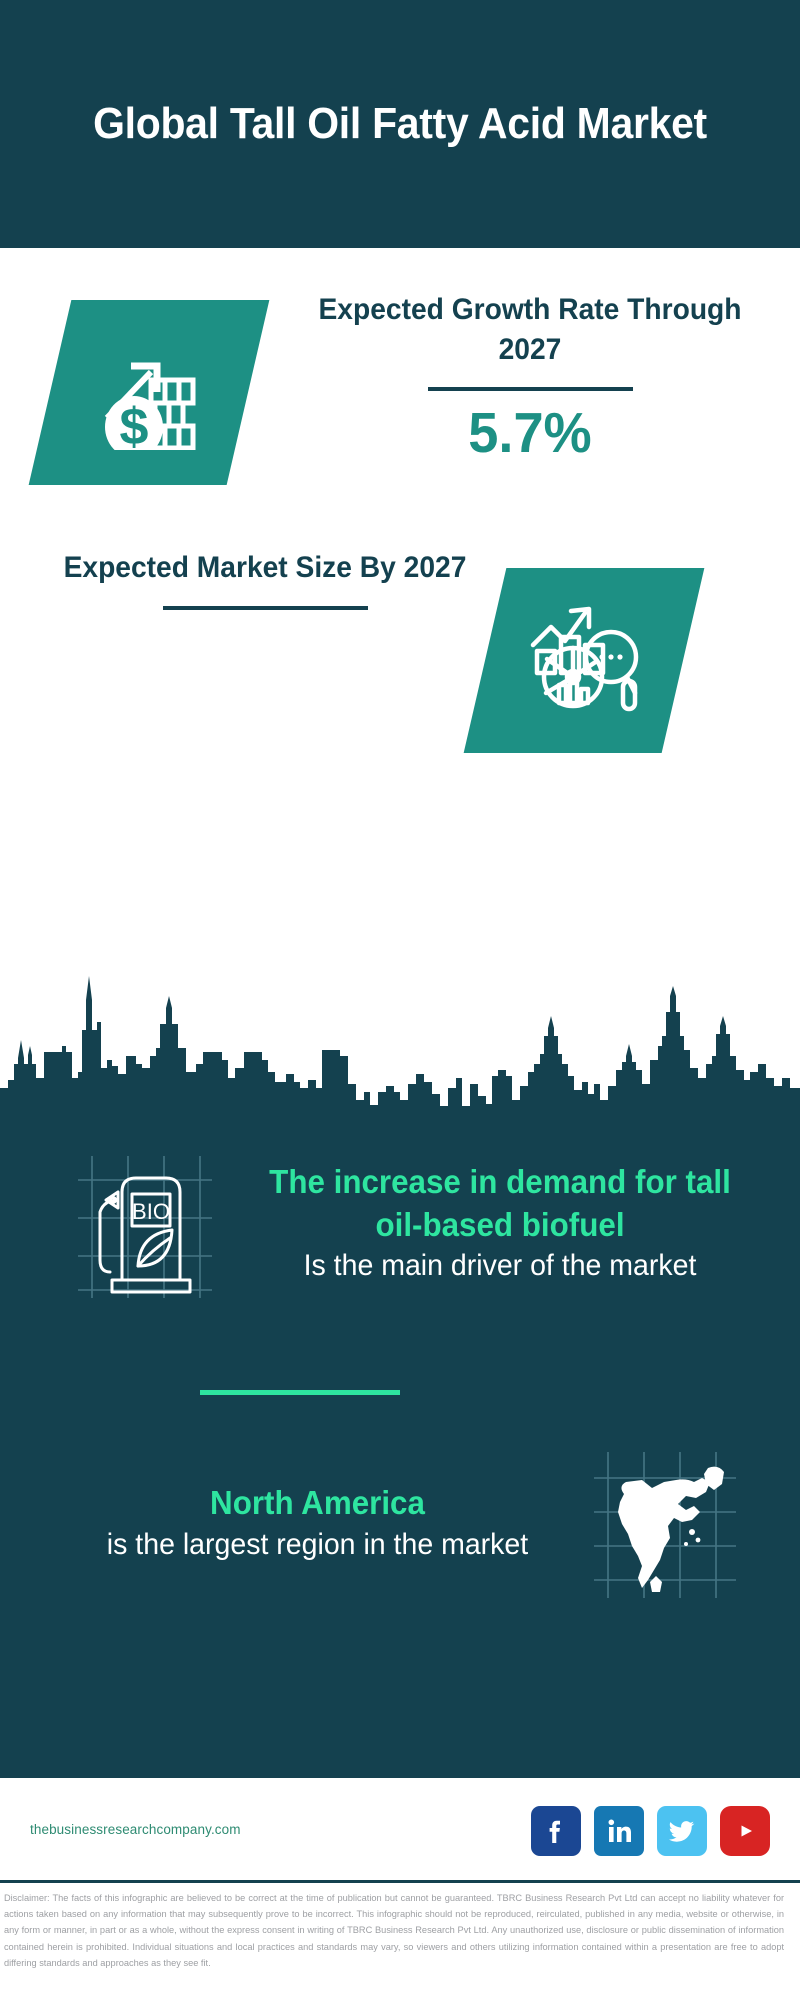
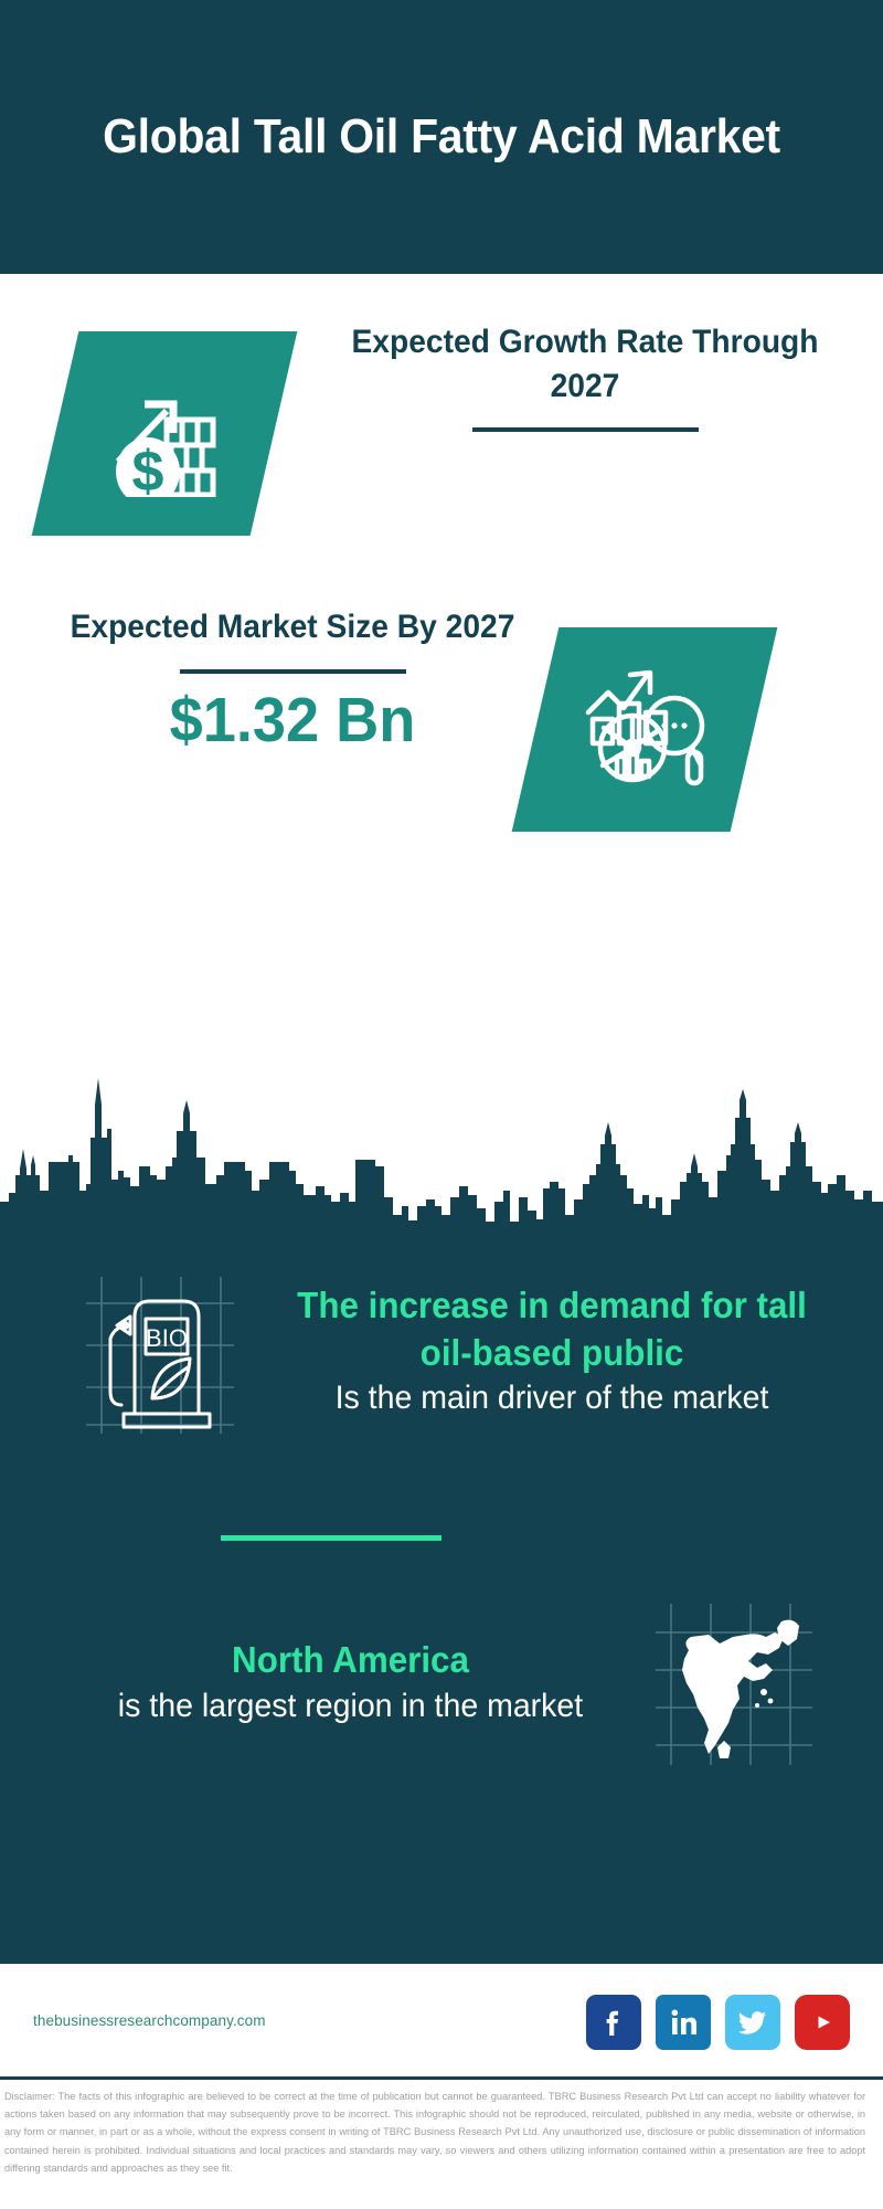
  Global Tall Oil Fatty Acid Market
  Expected Growth Rate Through 2027
- 5.7%
  Expected Market Size By 2027
+ $1.32 Bn
  BIO
- The increase in demand for tall oil-based biofuel
+ The increase in demand for tall oil-based public
  Is the main driver of the market
  North America
  is the largest region in the market
  thebusinessresearchcompany.com
  Disclaimer: The facts of this infographic are believed to be correct at the time of publication but cannot be guaranteed. TBRC Business Research Pvt Ltd can accept no liability whatever for actions taken based on any information that may subsequently prove to be incorrect. This infographic should not be reproduced, reirculated, published in any media, website or otherwise, in any form or manner, in part or as a whole, without the express consent in writing of TBRC Business Research Pvt Ltd. Any unauthorized use, disclosure or public dissemination of information contained herein is prohibited. Individual situations and local practices and standards may vary, so viewers and others utilizing information contained within a presentation are free to adopt differing standards and approaches as they see fit.
